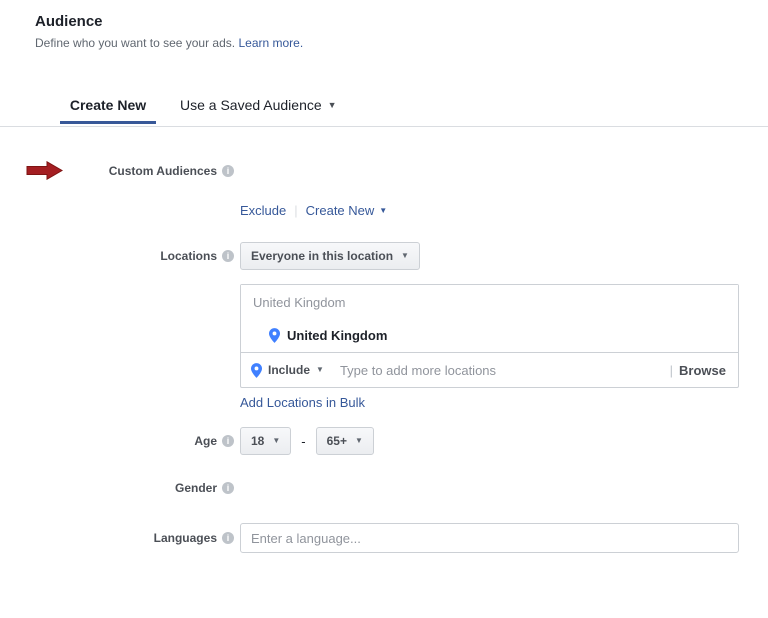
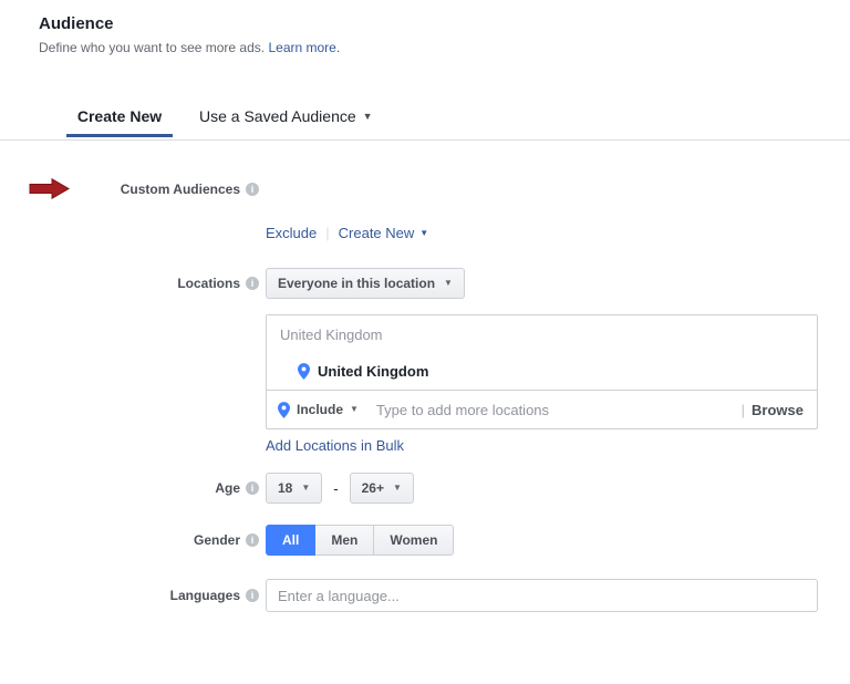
  Audience
- Define who you want to see your ads. Learn more.
+ Define who you want to see more ads. Learn more.
  Create New
  Use a Saved Audience
  ▼
  Custom Audiences
  i
  Exclude
  Create New
  ▼
  Locations
  i
  Everyone in this location
  ▼
  United Kingdom
  United Kingdom
  Include
  ▼
  Type to add more locations
  |
  Browse
  Add Locations in Bulk
  Age
  i
  18
  ▼
  -
- 65+
+ 26+
  ▼
  Gender
  i
+ All
+ Men
+ Women
  Languages
  i
  Enter a language...
